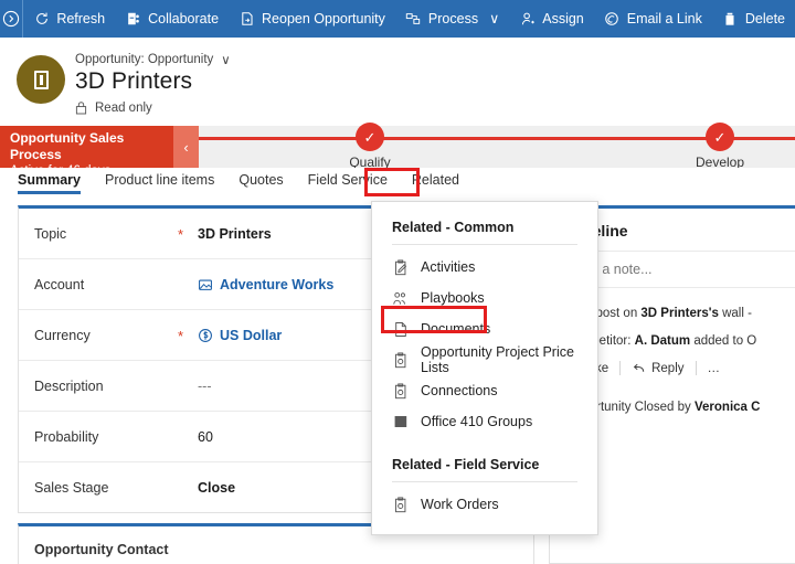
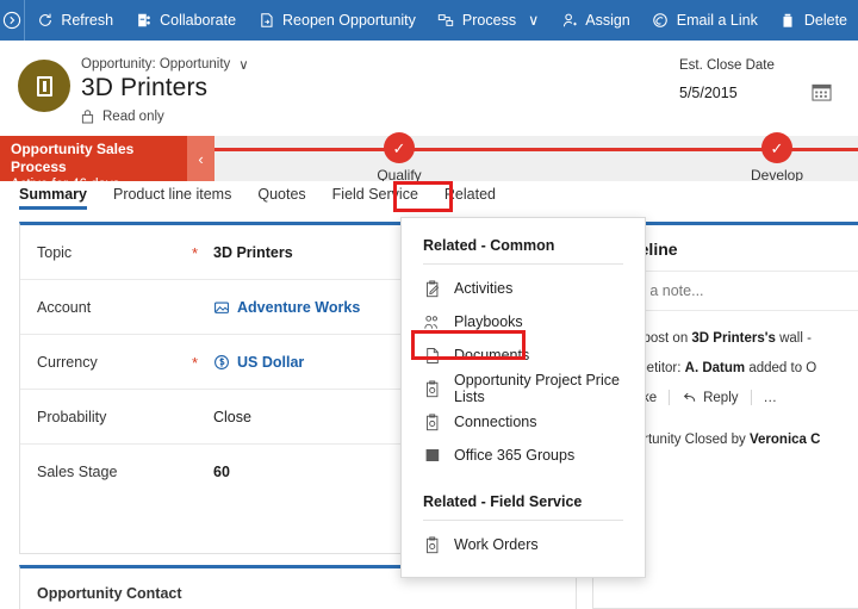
  Refresh
  Collaborate
  Reopen Opportunity
  Process
  ∨
  Assign
  Email a Link
  Delete
  Opportunity: Opportunity
  ∨
  3D Printers
  Read only
+ Est. Close Date
+ 5/5/2015
  Opportunity Sales Process
  ‹
  ✓
  Qualify
  ✓
  Develop
  Summary
  Product line items
  Quotes
  Field Service
  Related
  Topic
  *
  3D Printers
  Account
  Adventure Works
  Currency
  *
  US Dollar
- Description
- ---
  Probability
- 60
+ Close
  Sales Stage
- Close
+ 60
  Opportunity Contact
  post on 3D Printers's wall -
  etitor: A. Datum added to O
  Reply
  …
  rtunity Closed by Veronica C
  Related - Common
  Activities
  Playbooks
  Documents
  Opportunity Project Price Lists
  Connections
- Office 410 Groups
+ Office 365 Groups
  Related - Field Service
  Work Orders
